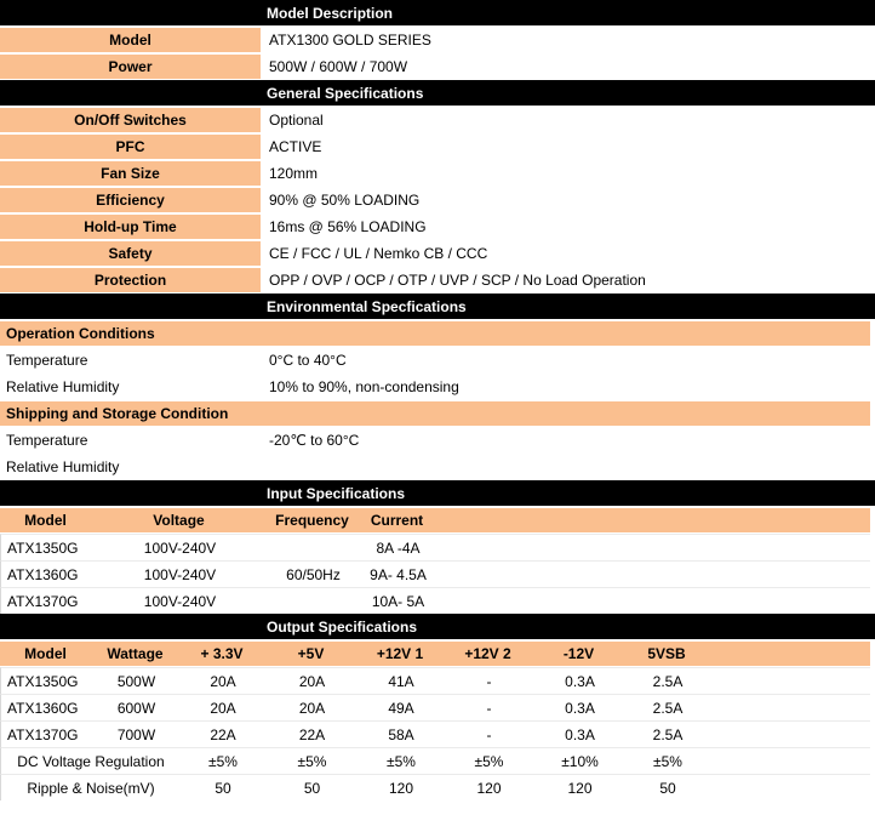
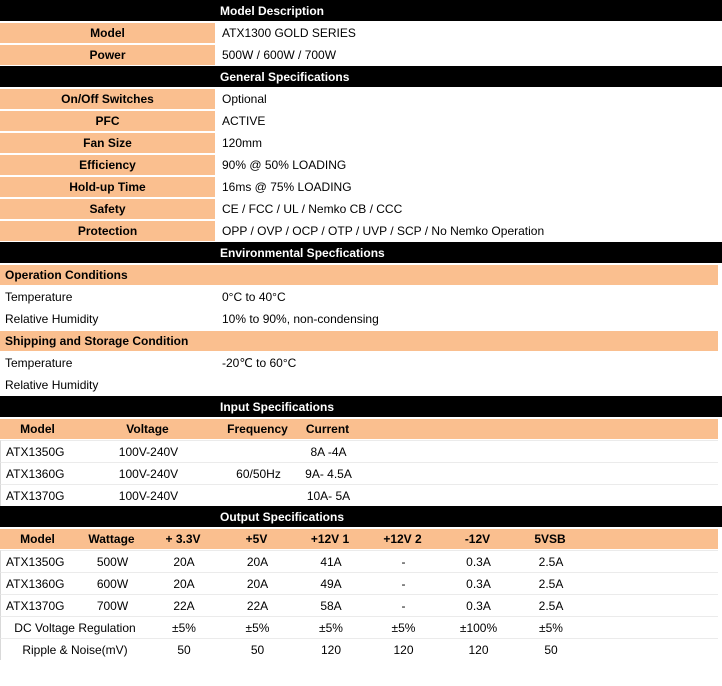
  Model Description
  Model
  ATX1300 GOLD SERIES
  Power
  500W / 600W / 700W
  General Specifications
  On/Off Switches
  Optional
  PFC
  ACTIVE
  Fan Size
  120mm
  Efficiency
  90% @ 50% LOADING
  Hold-up Time
- 16ms @ 56% LOADING
+ 16ms @ 75% LOADING
  Safety
  CE / FCC / UL / Nemko CB / CCC
  Protection
- OPP / OVP / OCP / OTP / UVP / SCP / No Load Operation
+ OPP / OVP / OCP / OTP / UVP / SCP / No Nemko Operation
  Environmental Specfications
  Operation Conditions
  Temperature
  0°C to 40°C
  Relative Humidity
  10% to 90%, non-condensing
  Shipping and Storage Condition
  Temperature
  -20℃ to 60°C
  Relative Humidity
  Input Specifications
  Model
  Voltage
  Frequency
  Current
  ATX1350G
  100V-240V
  8A -4A
  ATX1360G
  100V-240V
  60/50Hz
  9A- 4.5A
  ATX1370G
  100V-240V
  10A- 5A
  Output Specifications
  Model
  Wattage
  + 3.3V
  +5V
  +12V 1
  +12V 2
  -12V
  5VSB
  ATX1350G
  500W
  20A
  20A
  41A
  -
  0.3A
  2.5A
  ATX1360G
  600W
  20A
  20A
  49A
  -
  0.3A
  2.5A
  ATX1370G
  700W
  22A
  22A
  58A
  -
  0.3A
  2.5A
  DC Voltage Regulation
  ±5%
  ±5%
  ±5%
  ±5%
- ±10%
+ ±100%
  ±5%
  Ripple & Noise(mV)
  50
  50
  120
  120
  120
  50
